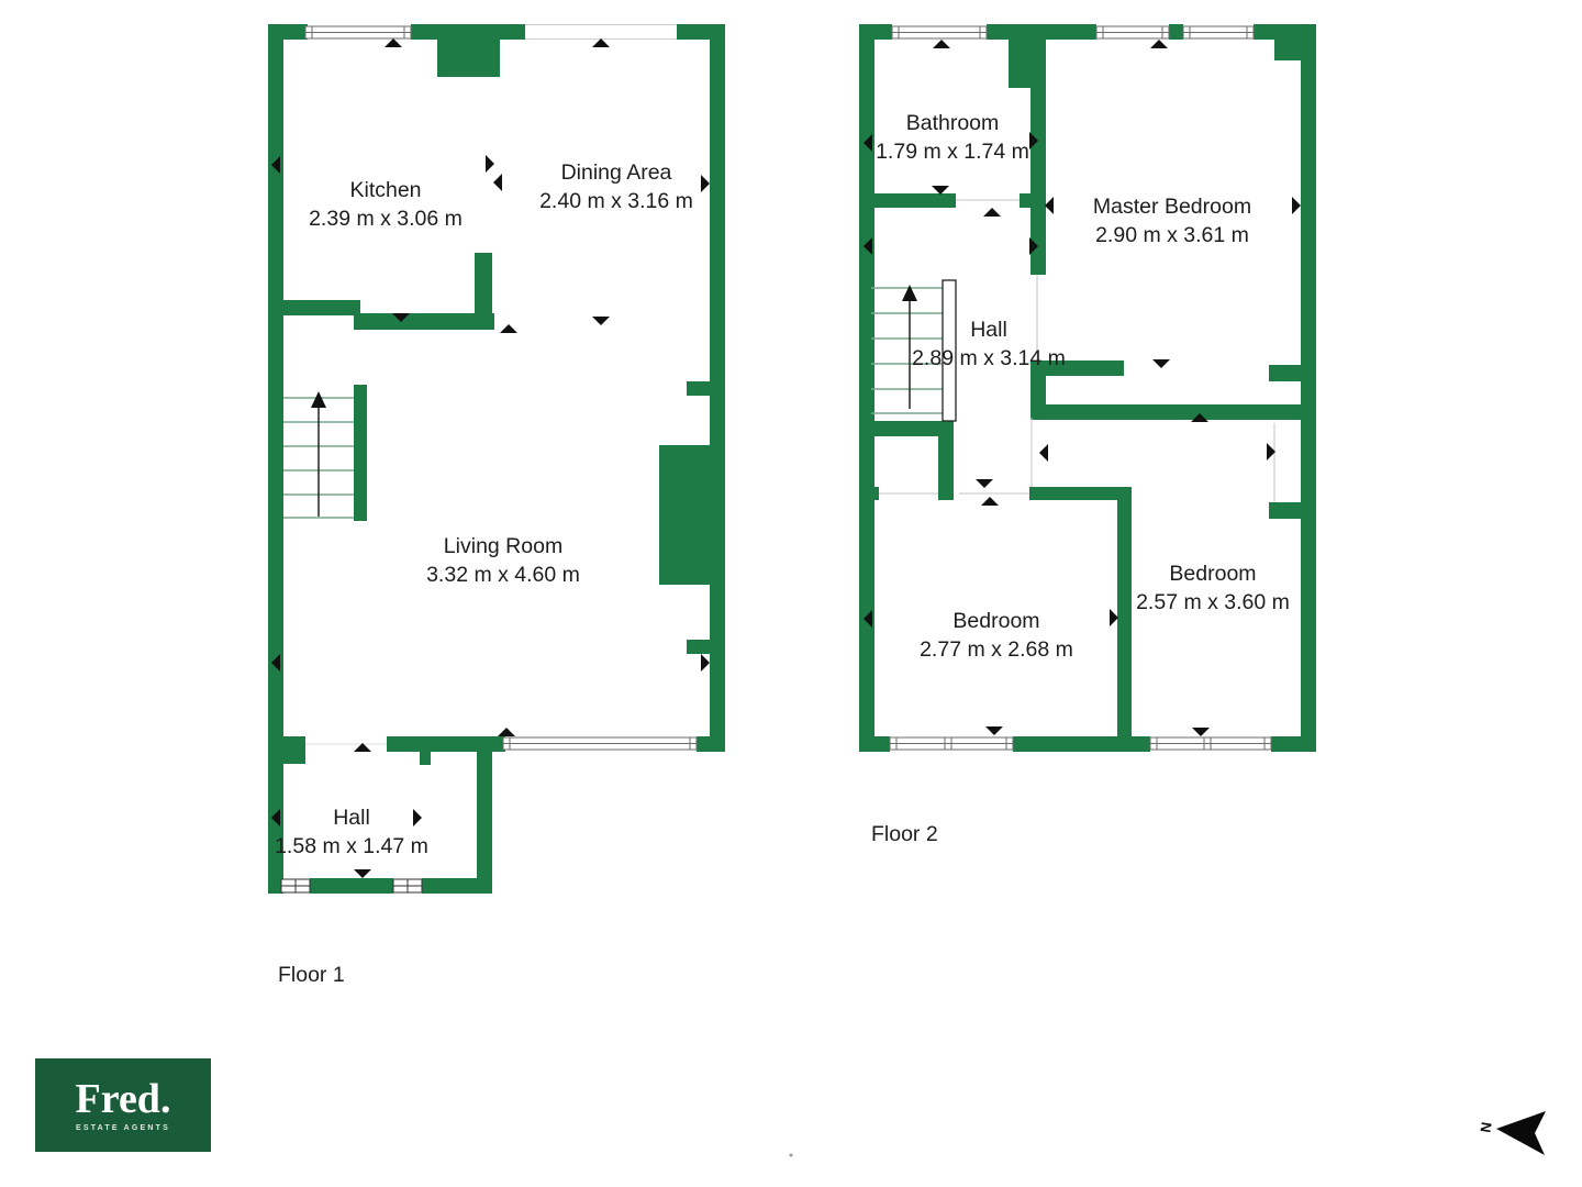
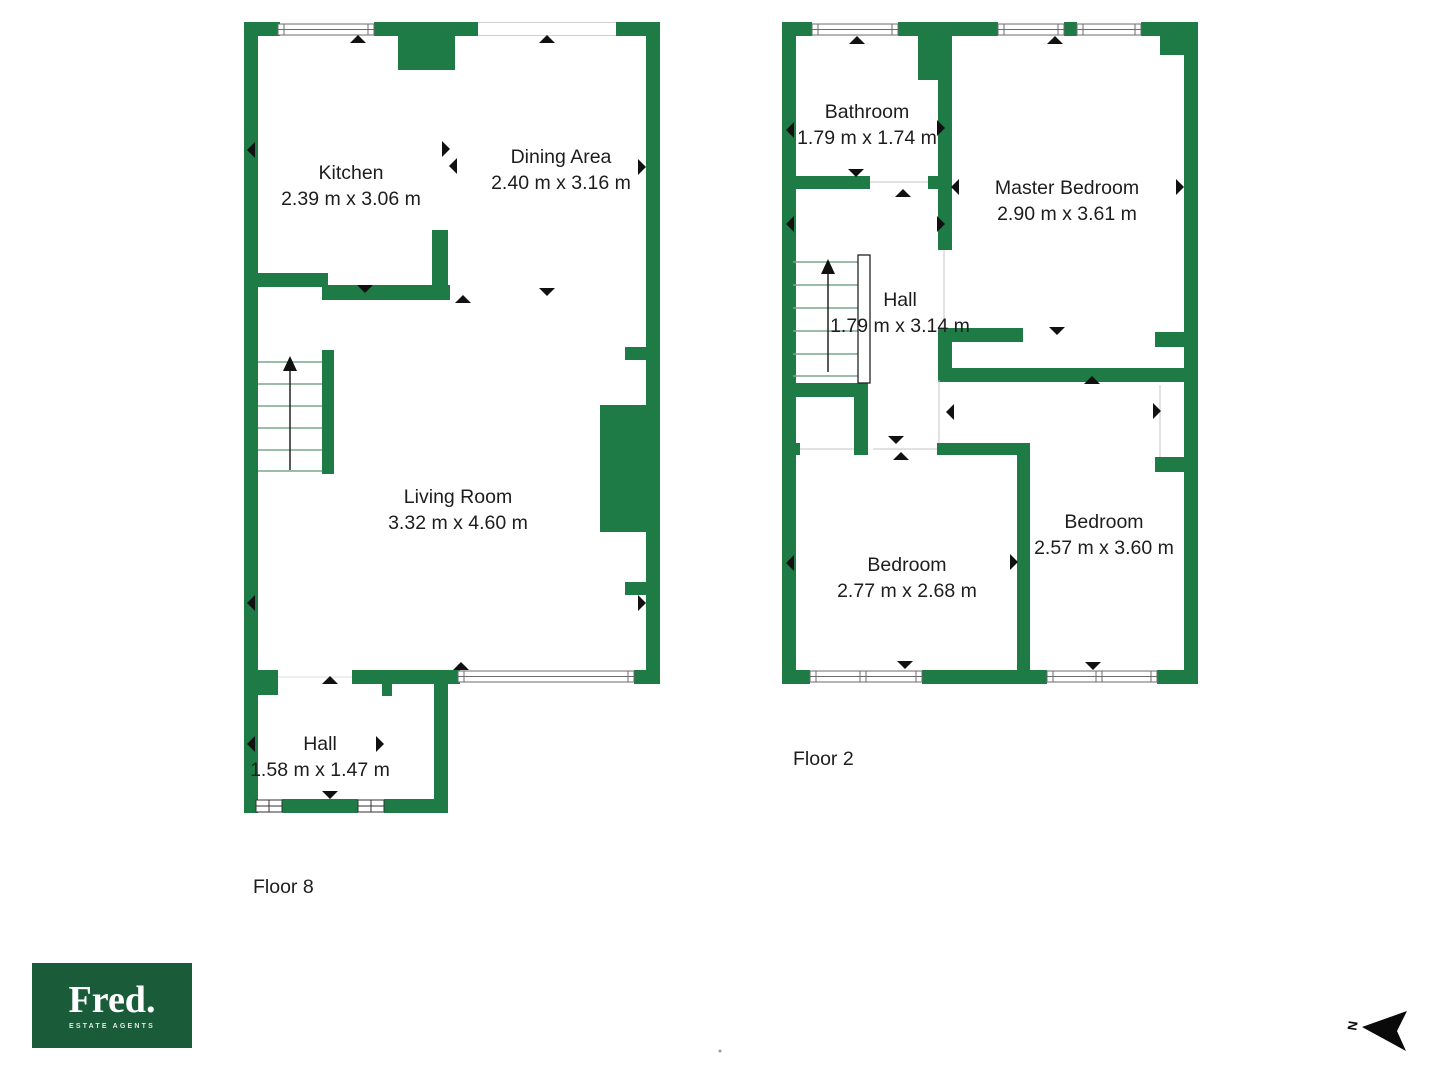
  Kitchen
  2.39 m x 3.06 m
  Dining Area
  2.40 m x 3.16 m
  Living Room
  3.32 m x 4.60 m
  Hall
  1.58 m x 1.47 m
  Bathroom
  1.79 m x 1.74 m
  Master Bedroom
  2.90 m x 3.61 m
  Hall
- 2.89 m x 3.14 m
+ 1.79 m x 3.14 m
  Bedroom
  2.77 m x 2.68 m
  Bedroom
  2.57 m x 3.60 m
- Floor 1
+ Floor 8
  Floor 2
  Fred.
